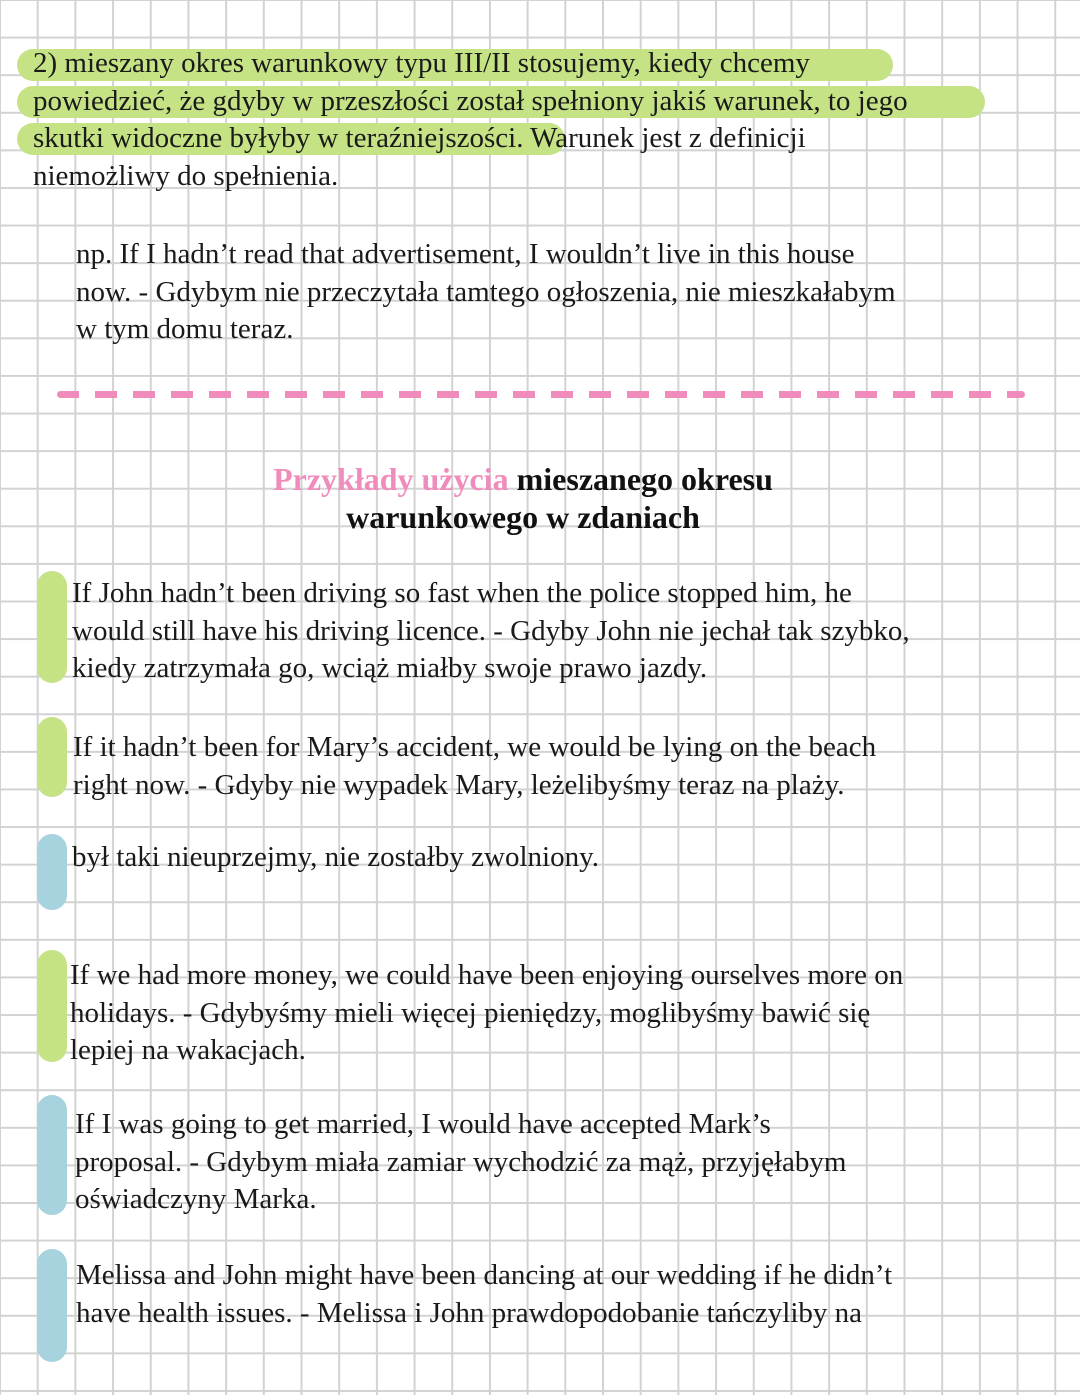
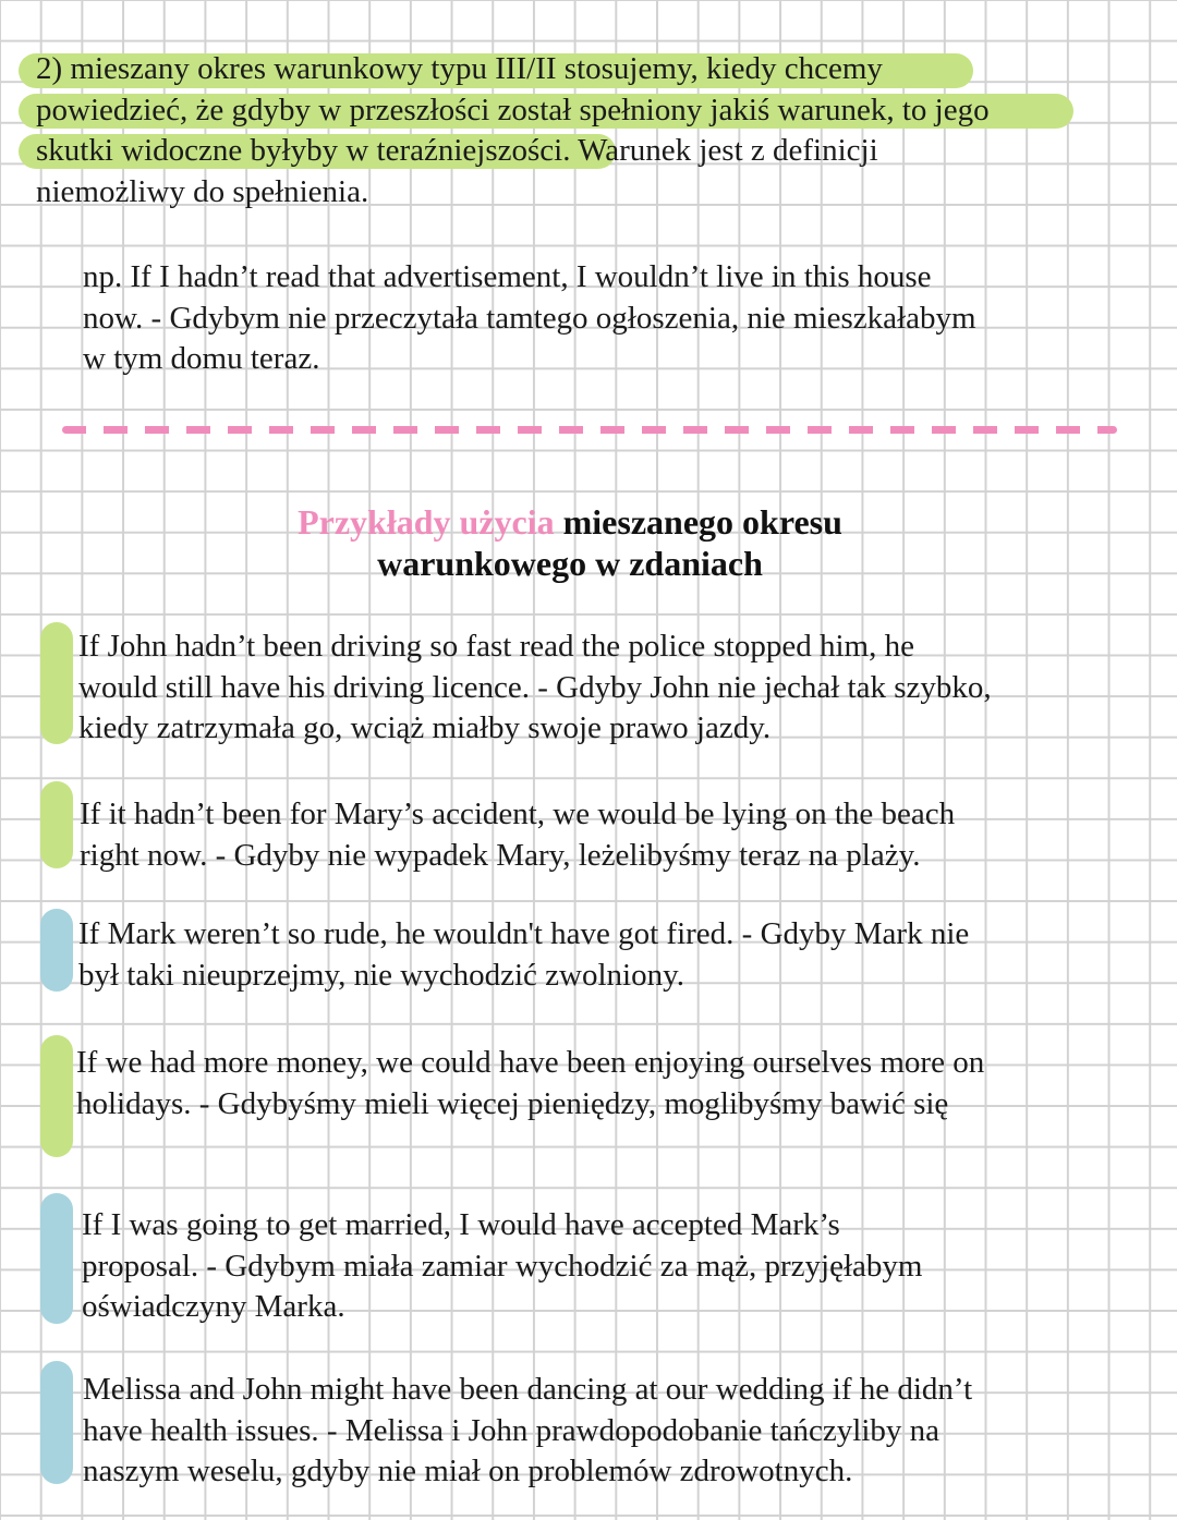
  2) mieszany okres warunkowy typu III/II stosujemy, kiedy chcemy
  powiedzieć, że gdyby w przeszłości został spełniony jakiś warunek, to jego
  skutki widoczne byłyby w teraźniejszości. Warunek jest z definicji
  niemożliwy do spełnienia.
  np. If I hadn’t read that advertisement, I wouldn’t live in this house
  now. - Gdybym nie przeczytała tamtego ogłoszenia, nie mieszkałabym
  w tym domu teraz.
  Przykłady użycia mieszanego okresu
  warunkowego w zdaniach
- If John hadn’t been driving so fast when the police stopped him, he
+ If John hadn’t been driving so fast read the police stopped him, he
  would still have his driving licence. - Gdyby John nie jechał tak szybko,
  kiedy zatrzymała go, wciąż miałby swoje prawo jazdy.
  If it hadn’t been for Mary’s accident, we would be lying on the beach
  right now. - Gdyby nie wypadek Mary, leżelibyśmy teraz na plaży.
+ If Mark weren’t so rude, he wouldn't have got fired. - Gdyby Mark nie
- był taki nieuprzejmy, nie zostałby zwolniony.
+ był taki nieuprzejmy, nie wychodzić zwolniony.
  If we had more money, we could have been enjoying ourselves more on
  holidays. - Gdybyśmy mieli więcej pieniędzy, moglibyśmy bawić się
- lepiej na wakacjach.
  If I was going to get married, I would have accepted Mark’s
  proposal. - Gdybym miała zamiar wychodzić za mąż, przyjęłabym
  oświadczyny Marka.
  Melissa and John might have been dancing at our wedding if he didn’t
  have health issues. - Melissa i John prawdopodobanie tańczyliby na
+ naszym weselu, gdyby nie miał on problemów zdrowotnych.
